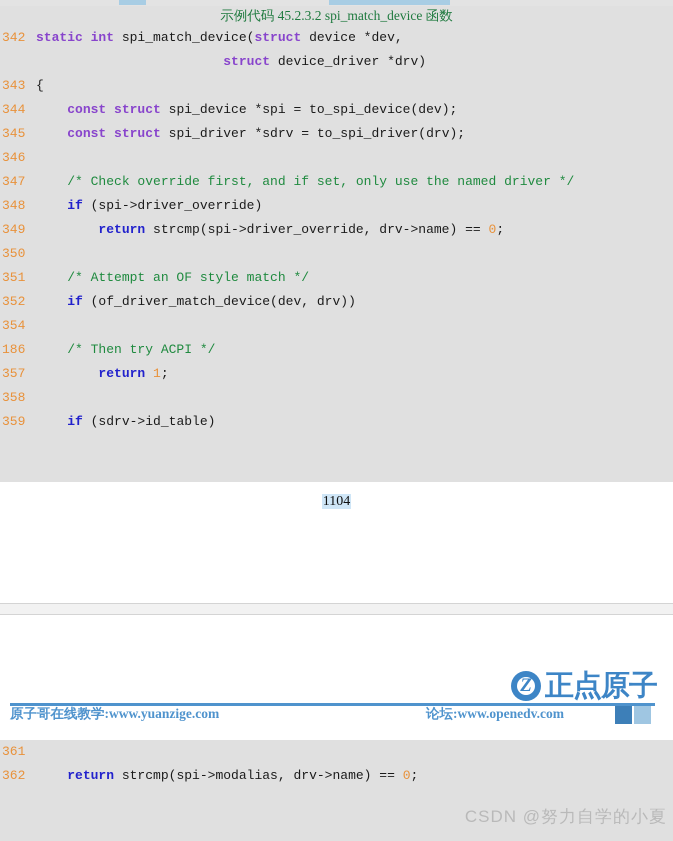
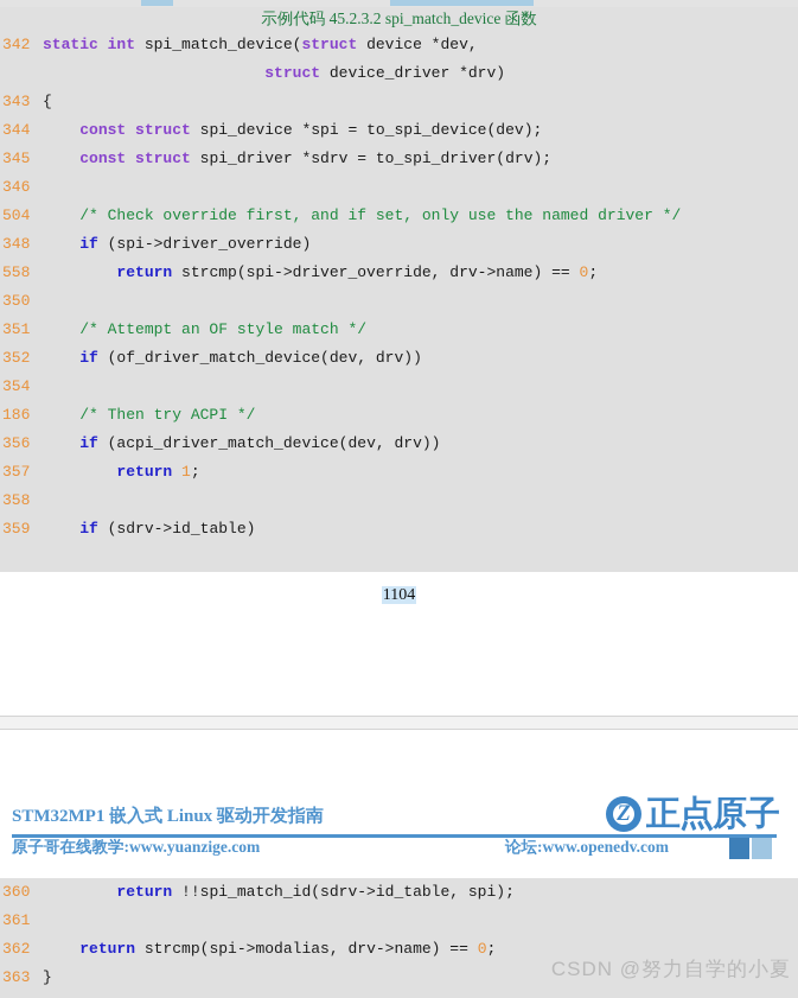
  示例代码 45.2.3.2 spi_match_device 函数
  342 static int spi_match_device(struct device *dev,
  struct device_driver *drv)
  343 {
  344 const struct spi_device *spi = to_spi_device(dev);
  345 const struct spi_driver *sdrv = to_spi_driver(drv);
  346
- 347 /* Check override first, and if set, only use the named driver */
+ 504 /* Check override first, and if set, only use the named driver */
  348 if (spi->driver_override)
- 349 return strcmp(spi->driver_override, drv->name) == 0;
+ 558 return strcmp(spi->driver_override, drv->name) == 0;
  350
  351 /* Attempt an OF style match */
  352 if (of_driver_match_device(dev, drv))
  354
  186 /* Then try ACPI */
+ 356 if (acpi_driver_match_device(dev, drv))
  357 return 1;
  358
  359 if (sdrv->id_table)
  1104
+ STM32MP1 嵌入式 Linux 驱动开发指南
  原子哥在线教学:www.yuanzige.com
  论坛:www.openedv.com
  正点原子
+ 360 return !!spi_match_id(sdrv->id_table, spi);
  361
  362 return strcmp(spi->modalias, drv->name) == 0;
+ 363 }
  CSDN @努力自学的小夏
